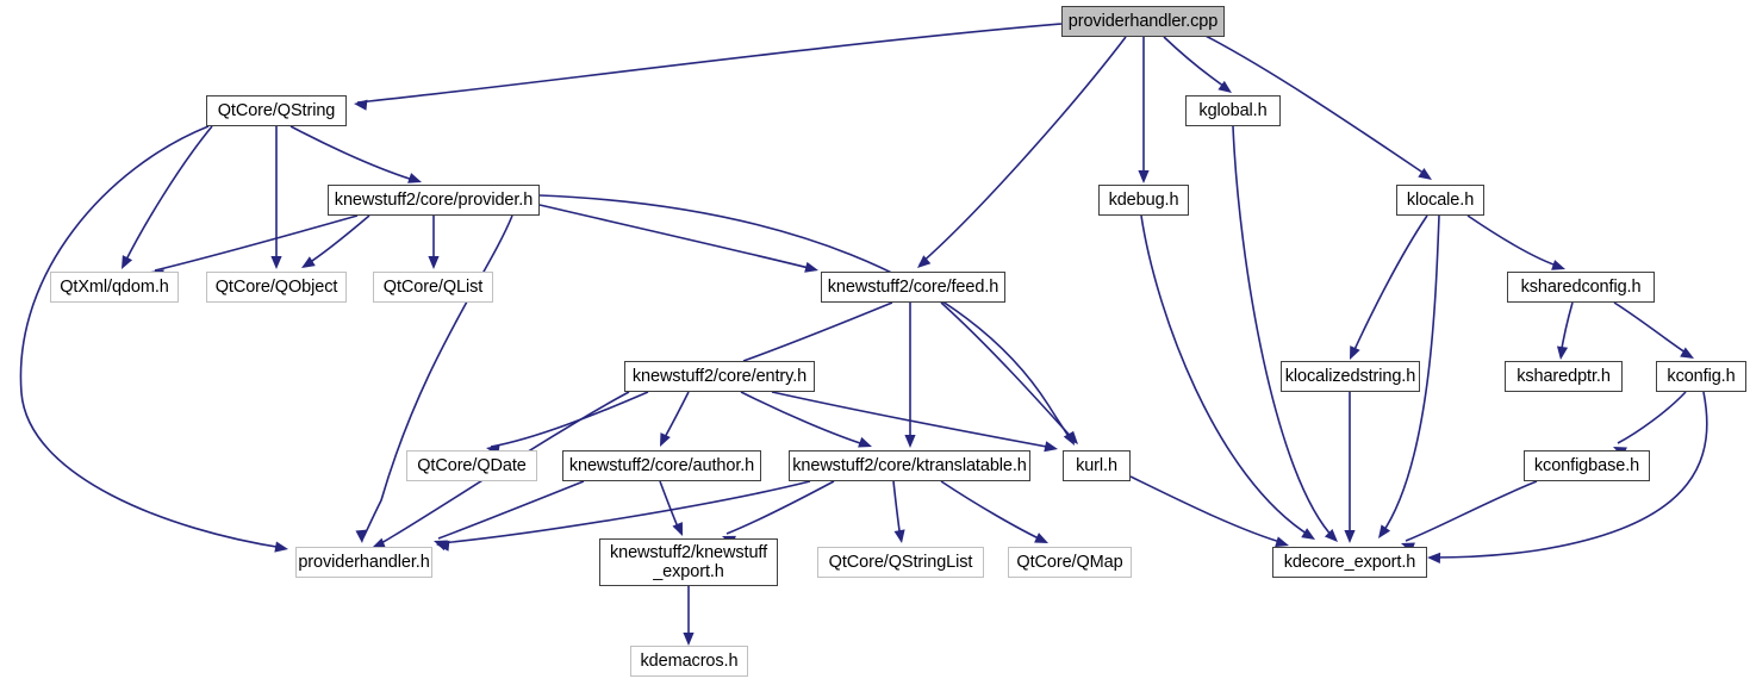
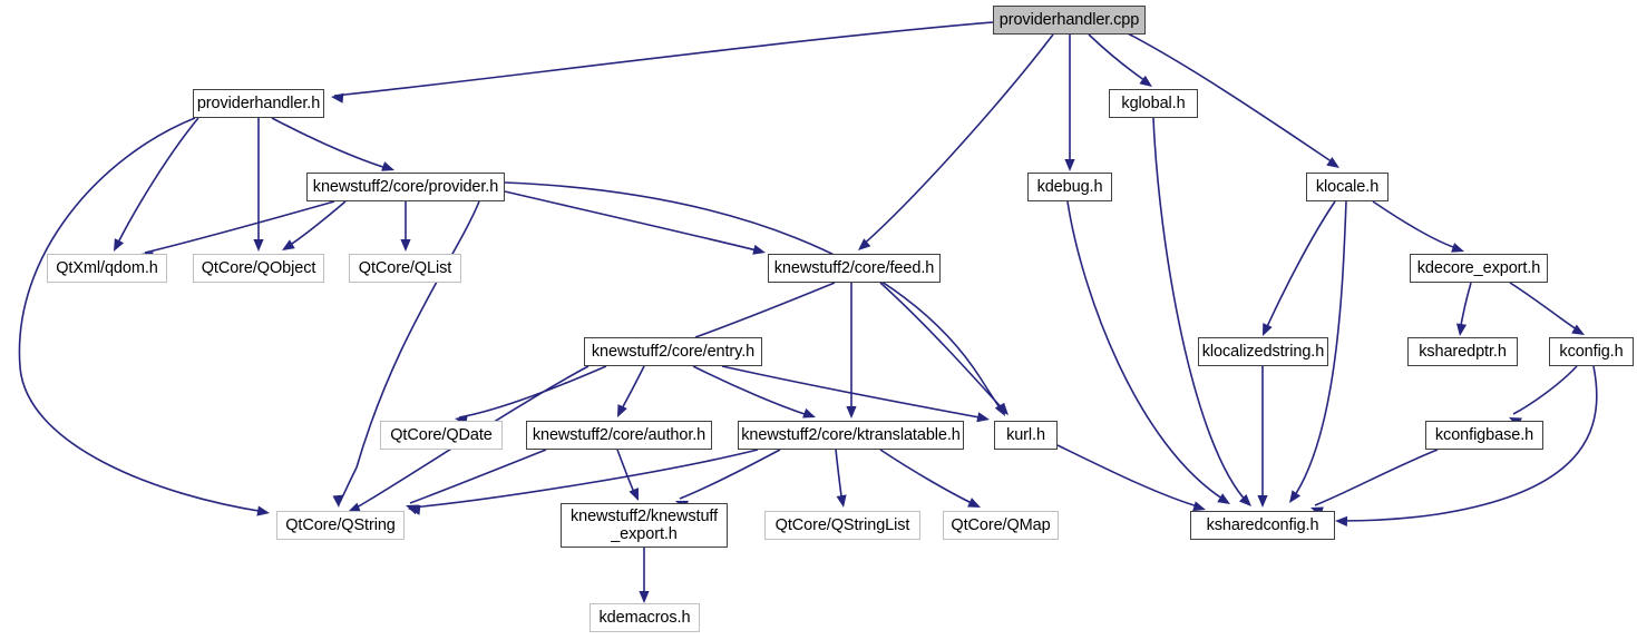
  providerhandler.cpp
- QtCore/QString
+ providerhandler.h
  kglobal.h
  knewstuff2/core/provider.h
  kdebug.h
  klocale.h
  QtXml/qdom.h
  QtCore/QObject
  QtCore/QList
  knewstuff2/core/feed.h
- ksharedconfig.h
+ kdecore_export.h
  knewstuff2/core/entry.h
  klocalizedstring.h
  ksharedptr.h
  kconfig.h
  QtCore/QDate
  knewstuff2/core/author.h
  knewstuff2/core/ktranslatable.h
  kurl.h
  kconfigbase.h
- providerhandler.h
+ QtCore/QString
  knewstuff2/knewstuff
  _export.h
  QtCore/QStringList
  QtCore/QMap
- kdecore_export.h
+ ksharedconfig.h
  kdemacros.h
